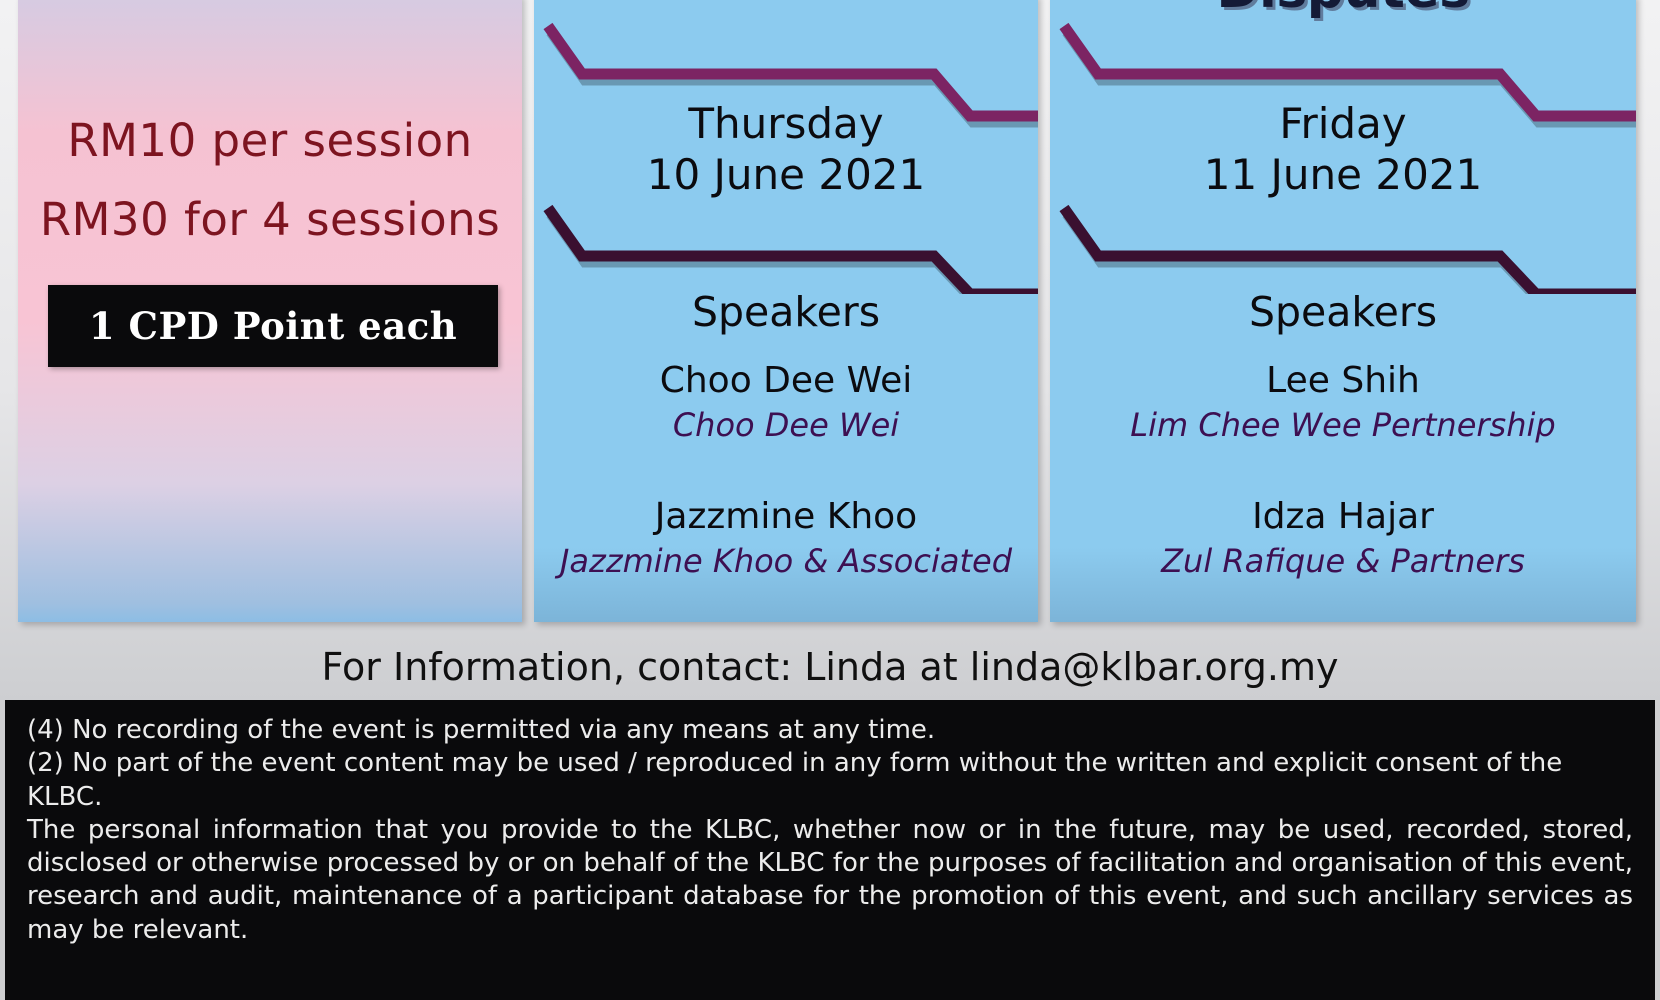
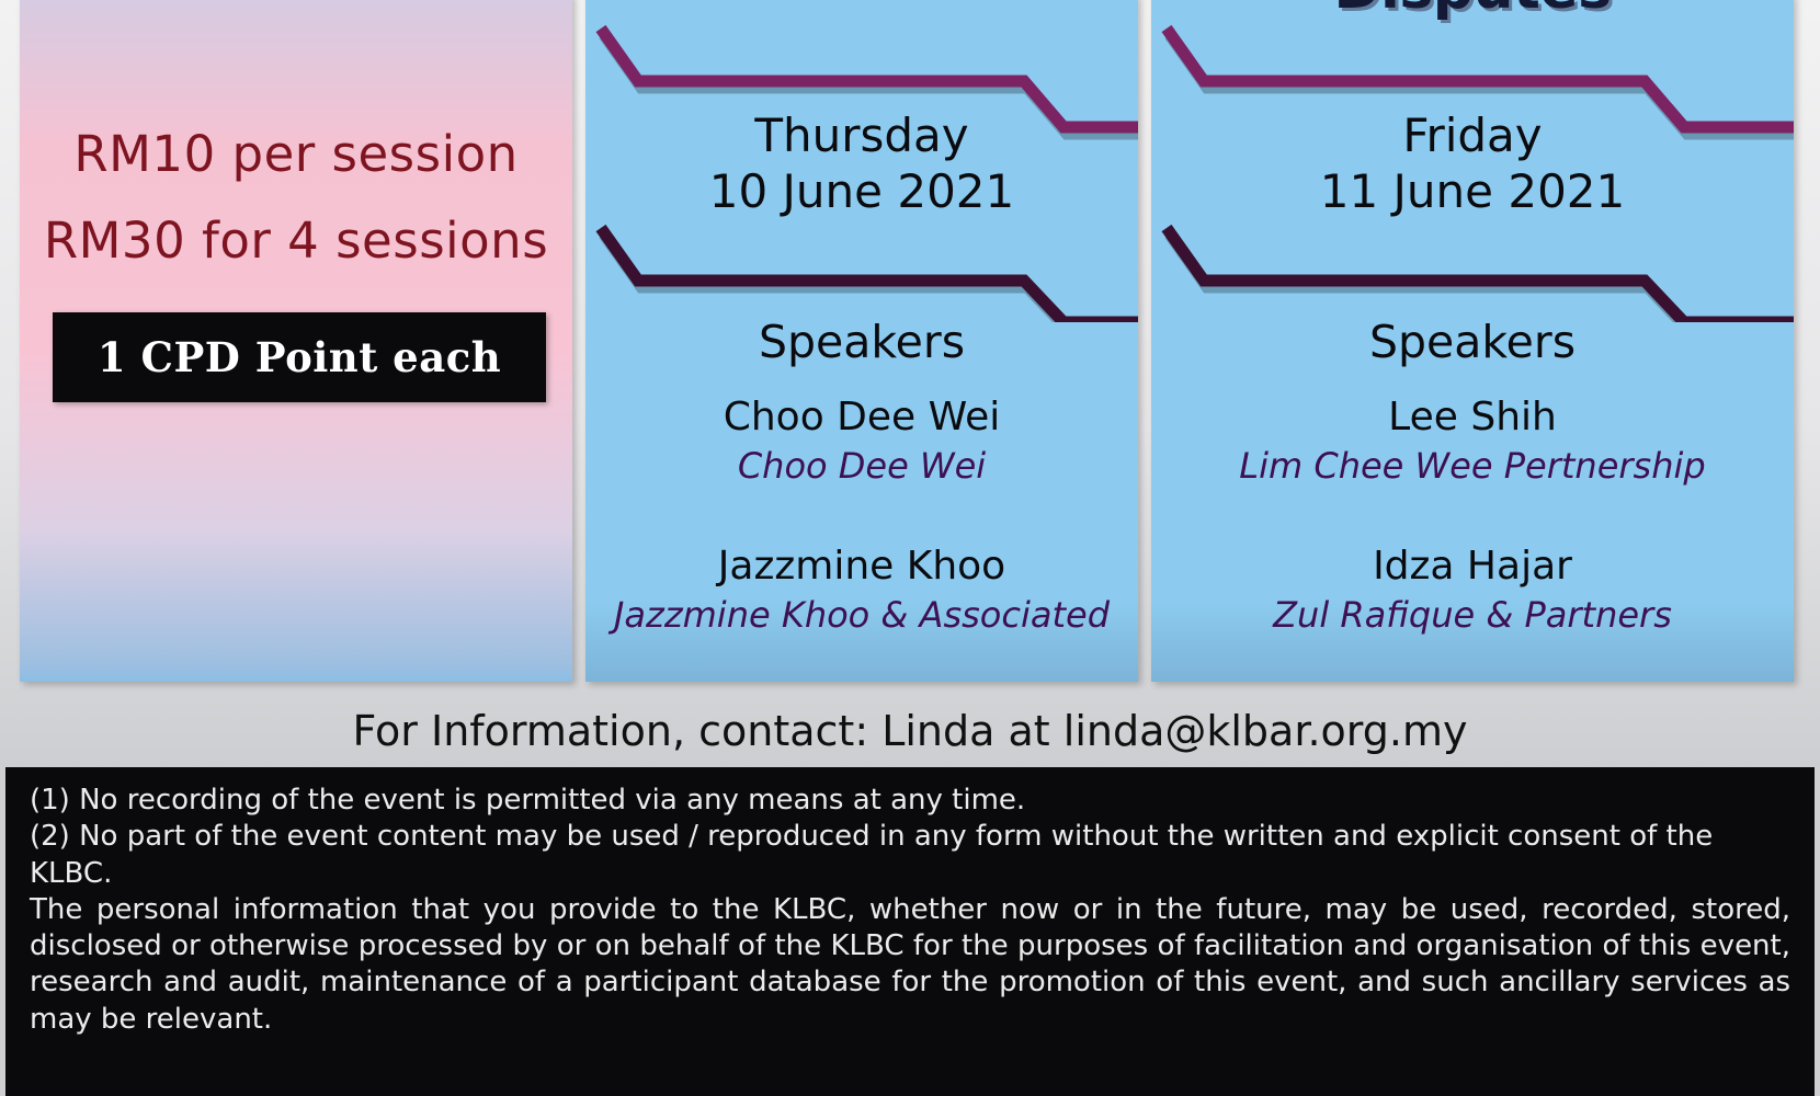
  RM10 per session
  RM30 for 4 sessions
  1 CPD Point each
  Thursday
  10 June 2021
  Speakers
  Choo Dee Wei
  Choo Dee Wei
  Jazzmine Khoo
  Jazzmine Khoo & Associated
  Friday
  11 June 2021
  Speakers
  Lee Shih
  Lim Chee Wee Pertnership
  Idza Hajar
  Zul Rafique & Partners
  For Information, contact: Linda at linda@klbar.org.my
- (4) No recording of the event is permitted via any means at any time.
+ (1) No recording of the event is permitted via any means at any time.
  (2) No part of the event content may be used / reproduced in any form without the written and explicit consent of the KLBC.
  The personal information that you provide to the KLBC, whether now or in the future, may be used, recorded, stored, disclosed or otherwise processed by or on behalf of the KLBC for the purposes of facilitation and organisation of this event, research and audit, maintenance of a participant database for the promotion of this event, and such ancillary services as may be relevant.
